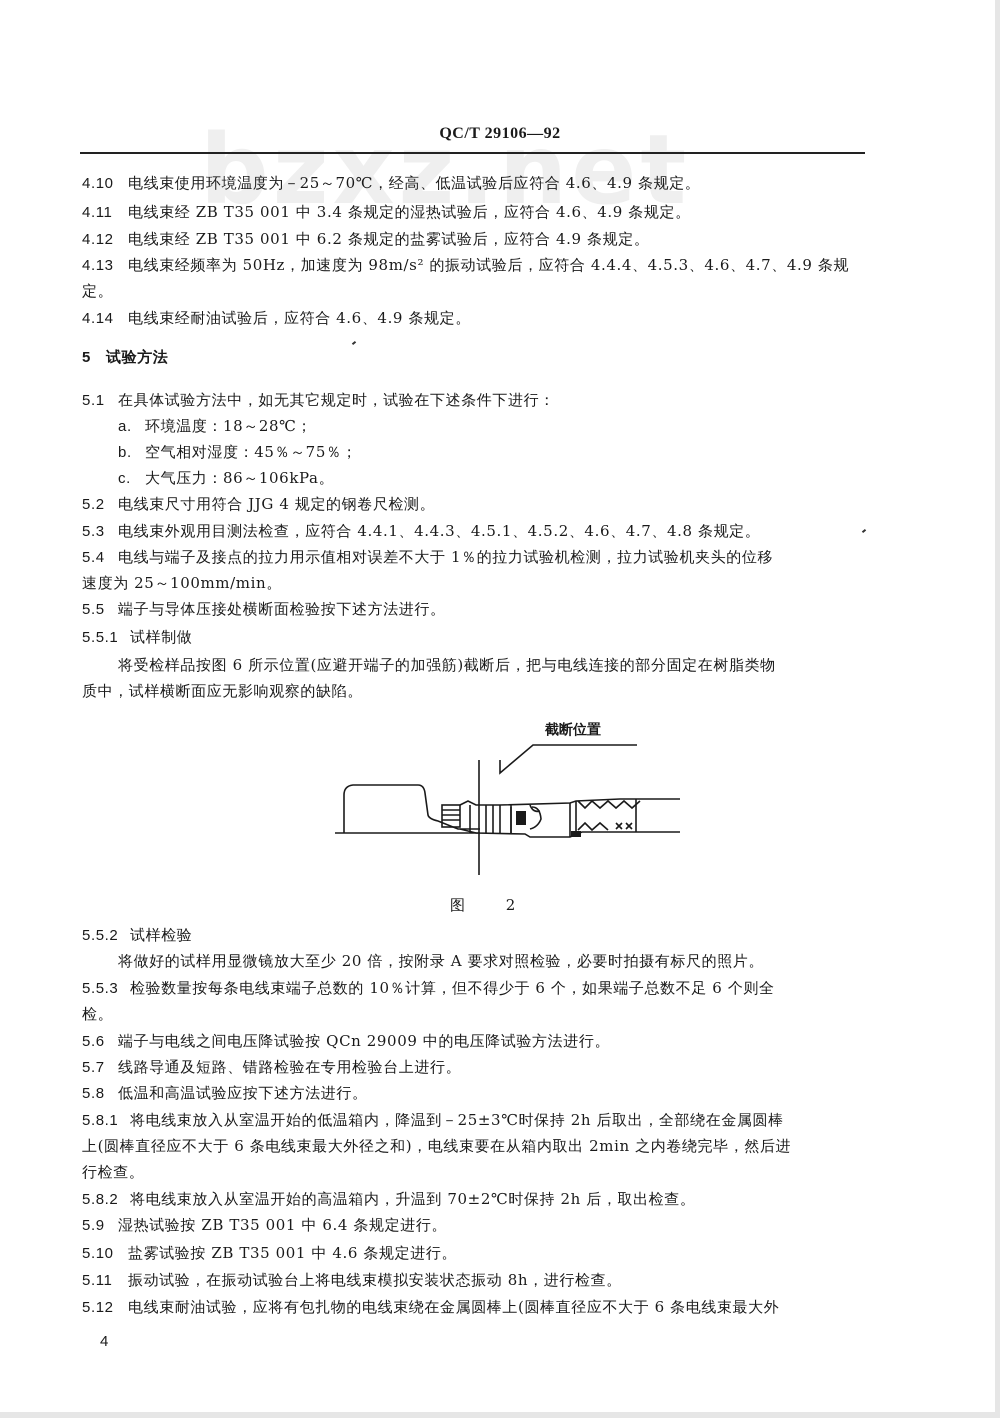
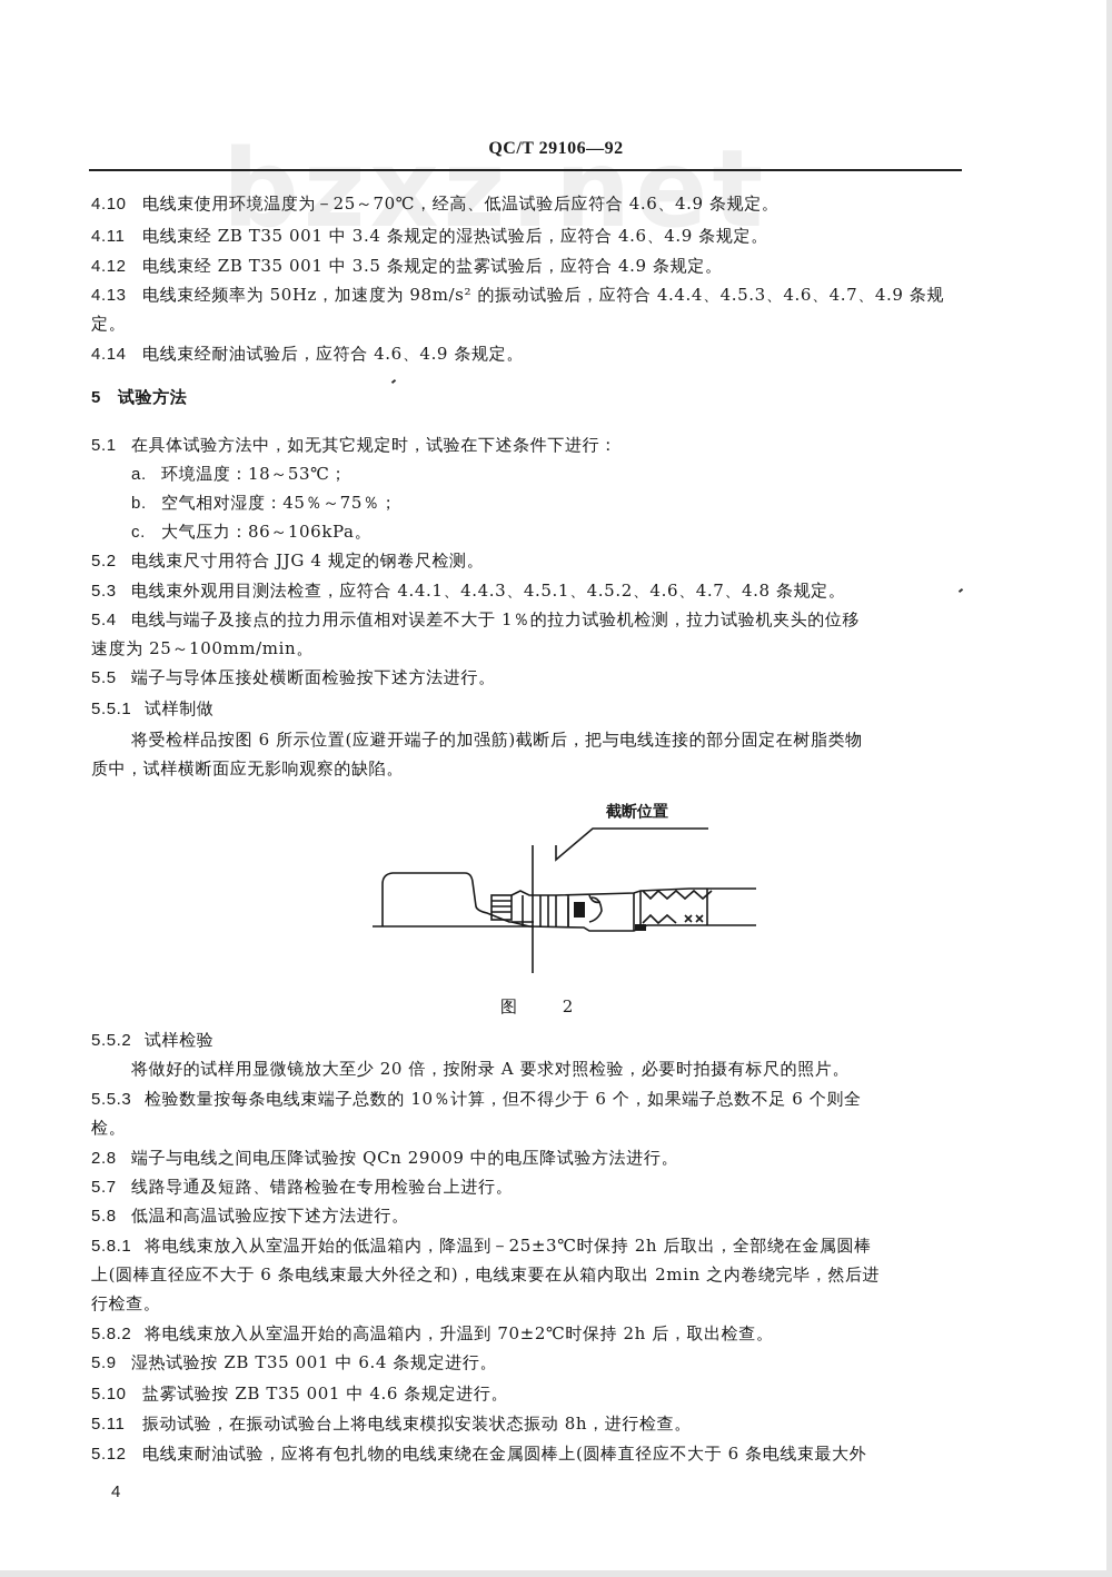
  bzxz.net
  QC/T 29106—92
  4.10 电线束使用环境温度为－25～70℃，经高、低温试验后应符合 4.6、4.9 条规定。
  4.11 电线束经 ZB T35 001 中 3.4 条规定的湿热试验后，应符合 4.6、4.9 条规定。
- 4.12 电线束经 ZB T35 001 中 6.2 条规定的盐雾试验后，应符合 4.9 条规定。
+ 4.12 电线束经 ZB T35 001 中 3.5 条规定的盐雾试验后，应符合 4.9 条规定。
  4.13 电线束经频率为 50Hz，加速度为 98m/s² 的振动试验后，应符合 4.4.4、4.5.3、4.6、4.7、4.9 条规
  定。
  4.14 电线束经耐油试验后，应符合 4.6、4.9 条规定。
  5 试验方法
  5.1 在具体试验方法中，如无其它规定时，试验在下述条件下进行：
- a. 环境温度：18～28℃；
+ a. 环境温度：18～53℃；
  b. 空气相对湿度：45％～75％；
  c. 大气压力：86～106kPa。
  5.2 电线束尺寸用符合 JJG 4 规定的钢卷尺检测。
  5.3 电线束外观用目测法检查，应符合 4.4.1、4.4.3、4.5.1、4.5.2、4.6、4.7、4.8 条规定。
  5.4 电线与端子及接点的拉力用示值相对误差不大于 1％的拉力试验机检测，拉力试验机夹头的位移
  速度为 25～100mm/min。
  5.5 端子与导体压接处横断面检验按下述方法进行。
  5.5.1 试样制做
  将受检样品按图 6 所示位置(应避开端子的加强筋)截断后，把与电线连接的部分固定在树脂类物
  质中，试样横断面应无影响观察的缺陷。
  截断位置
  图 2
  5.5.2 试样检验
  将做好的试样用显微镜放大至少 20 倍，按附录 A 要求对照检验，必要时拍摄有标尺的照片。
  5.5.3 检验数量按每条电线束端子总数的 10％计算，但不得少于 6 个，如果端子总数不足 6 个则全
  检。
- 5.6 端子与电线之间电压降试验按 QCn 29009 中的电压降试验方法进行。
+ 2.8 端子与电线之间电压降试验按 QCn 29009 中的电压降试验方法进行。
  5.7 线路导通及短路、错路检验在专用检验台上进行。
  5.8 低温和高温试验应按下述方法进行。
  5.8.1 将电线束放入从室温开始的低温箱内，降温到－25±3℃时保持 2h 后取出，全部绕在金属圆棒
  上(圆棒直径应不大于 6 条电线束最大外径之和)，电线束要在从箱内取出 2min 之内卷绕完毕，然后进
  行检查。
  5.8.2 将电线束放入从室温开始的高温箱内，升温到 70±2℃时保持 2h 后，取出检查。
  5.9 湿热试验按 ZB T35 001 中 6.4 条规定进行。
  5.10 盐雾试验按 ZB T35 001 中 4.6 条规定进行。
  5.11 振动试验，在振动试验台上将电线束模拟安装状态振动 8h，进行检查。
  5.12 电线束耐油试验，应将有包扎物的电线束绕在金属圆棒上(圆棒直径应不大于 6 条电线束最大外
  4
